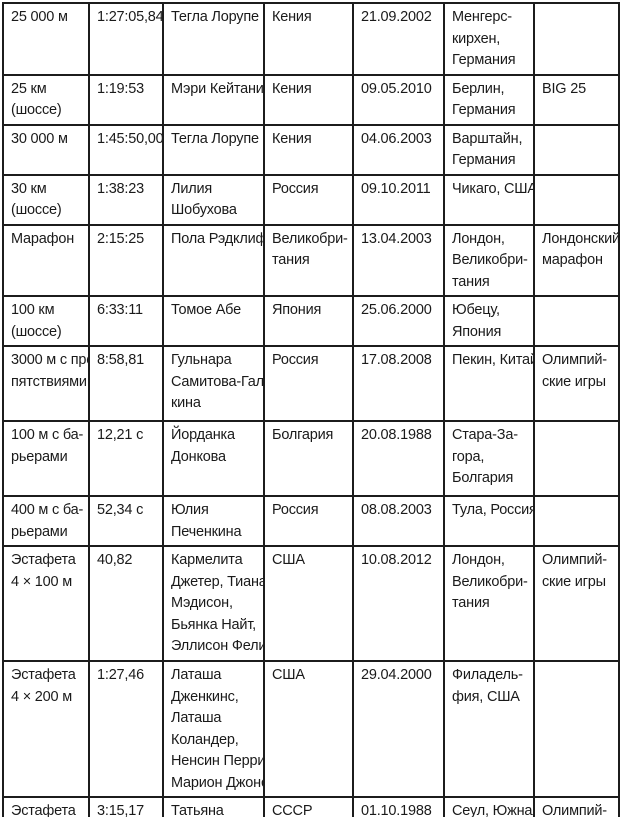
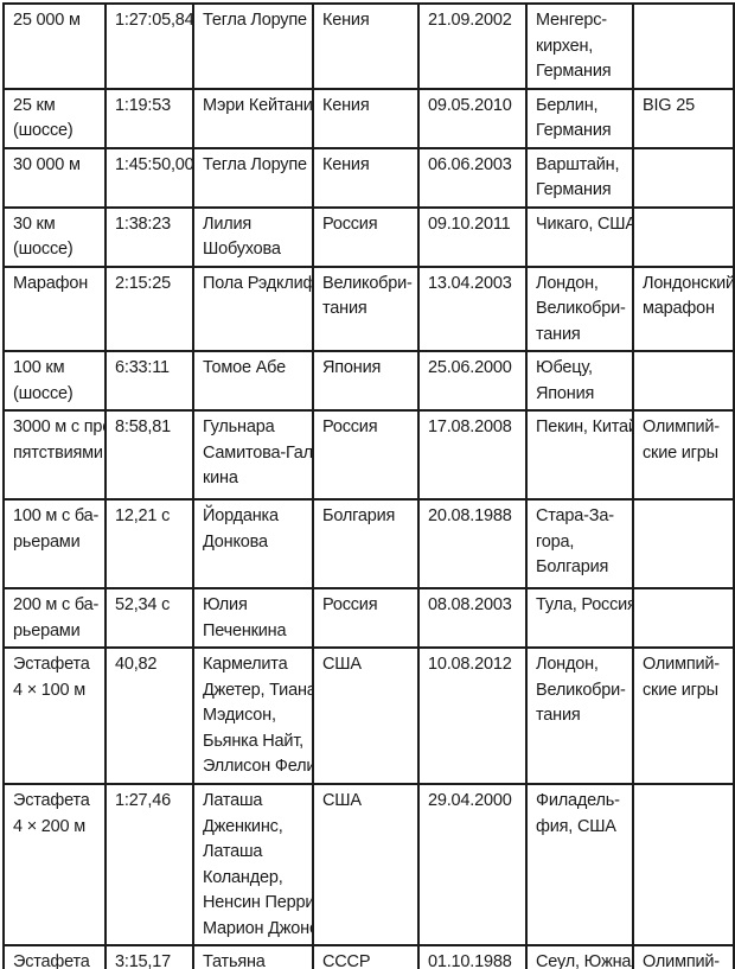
  25 000 м	1:27:05,84	Тегла Лорупе	Кения	21.09.2002	Менгерс- кирхен, Германия
  25 км (шоссе)	1:19:53	Мэри Кейтани	Кения	09.05.2010	Берлин, Германия	BIG 25
- 30 000 м	1:45:50,00	Тегла Лорупе	Кения	04.06.2003	Варштайн, Германия
+ 30 000 м	1:45:50,00	Тегла Лорупе	Кения	06.06.2003	Варштайн, Германия
  30 км (шоссе)	1:38:23	Лилия Шобухова	Россия	09.10.2011	Чикаго, США
  Марафон	2:15:25	Пола Рэдклиф	Великобри- тания	13.04.2003	Лондон, Великобри- тания	Лондонский марафон
  100 км (шоссе)	6:33:11	Томое Абе	Япония	25.06.2000	Юбецу, Япония
  3000 м с пр пятствиями	8:58,81	Гульнара Самитова-Гал кина	Россия	17.08.2008	Пекин, Китай	Олимпий- ские игры
  100 м с ба- рьерами	12,21 с	Йорданка Донкова	Болгария	20.08.1988	Стара-За- гора, Болгария
- 400 м с ба- рьерами	52,34 с	Юлия Печенкина	Россия	08.08.2003	Тула, Россия
+ 200 м с ба- рьерами	52,34 с	Юлия Печенкина	Россия	08.08.2003	Тула, Россия
  Эстафета 4 × 100 м	40,82	Кармелита Джетер, Тиана Мэдисон, Бьянка Найт, Эллисон Фели	США	10.08.2012	Лондон, Великобри- тания	Олимпий- ские игры
  Эстафета 4 × 200 м	1:27,46	Латаша Дженкинс, Латаша Коландер, Ненсин Перри Марион Джон	США	29.04.2000	Филадель- фия, США
